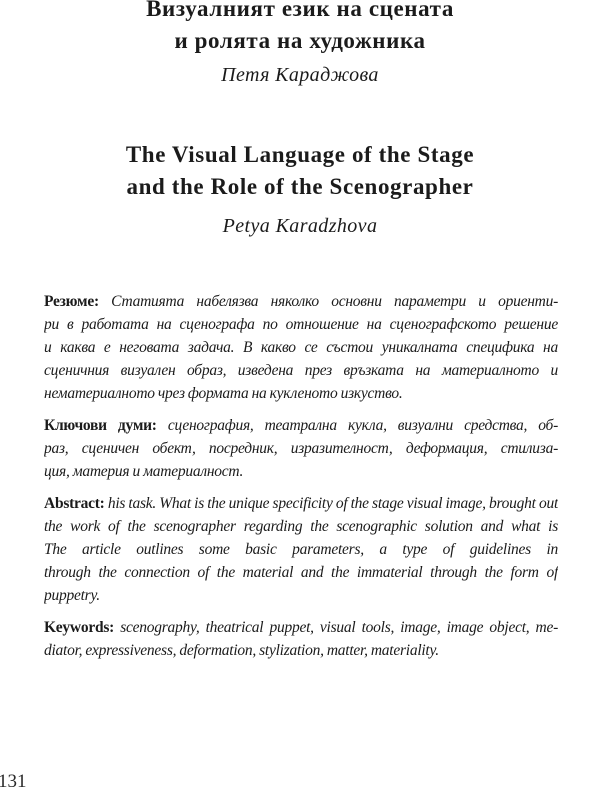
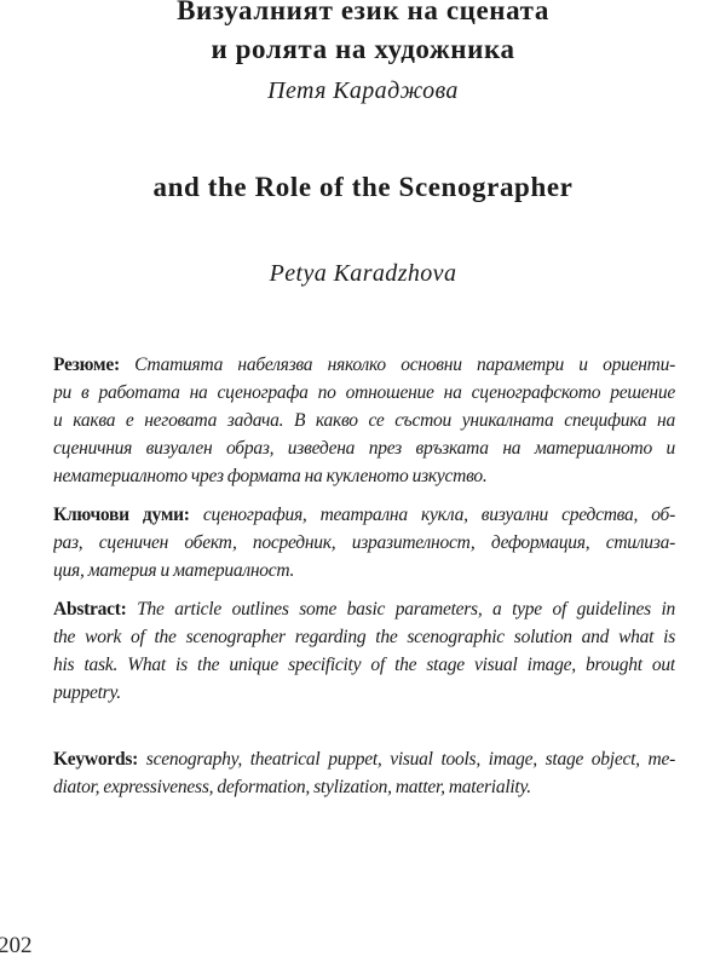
  Визуалният език на сцената
  и ролята на художника
  Петя Караджова
- The Visual Language of the Stage
  and the Role of the Scenographer
  Petya Karadzhova
  Резюме: Статията набелязва няколко основни параметри и ориенти-
  ри в работата на сценографа по отношение на сценографското решение
  и каква е неговата задача. В какво се състои уникалната специфика на
  сценичния визуален образ, изведена през връзката на материалното и
  нематериалното чрез формата на кукленото изкуство.
  Ключови думи: сценография, театрална кукла, визуални средства, об-
  раз, сценичен обект, посредник, изразителност, деформация, стилиза-
  ция, материя и материалност.
- Abstract: his task. What is the unique specificity of the stage visual image, brought out
+ Abstract: The article outlines some basic parameters, a type of guidelines in
  the work of the scenographer regarding the scenographic solution and what is
- The article outlines some basic parameters, a type of guidelines in
+ his task. What is the unique specificity of the stage visual image, brought out
- through the connection of the material and the immaterial through the form of
  puppetry.
- Keywords: scenography, theatrical puppet, visual tools, image, image object, me-
+ Keywords: scenography, theatrical puppet, visual tools, image, stage object, me-
  diator, expressiveness, deformation, stylization, matter, materiality.
- 131
+ 202
